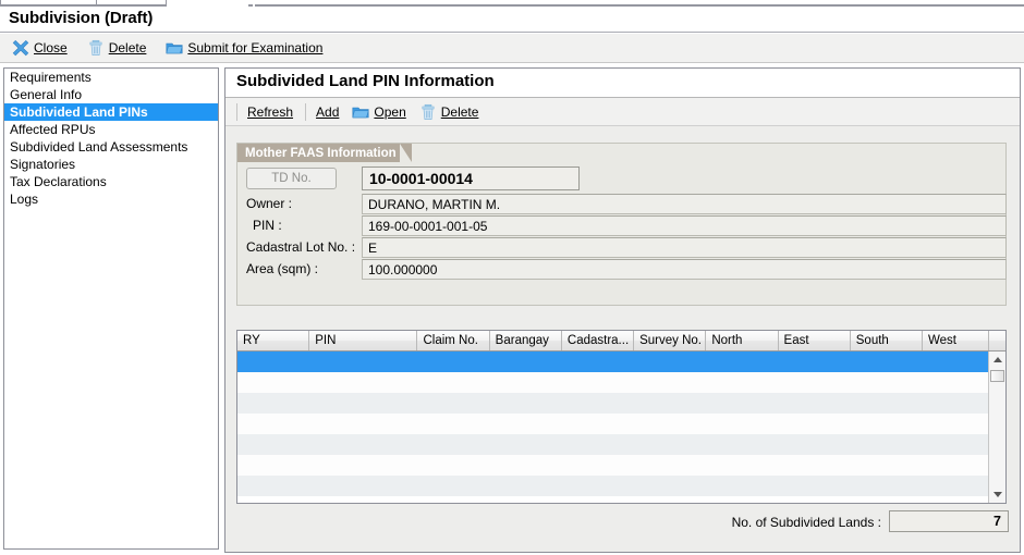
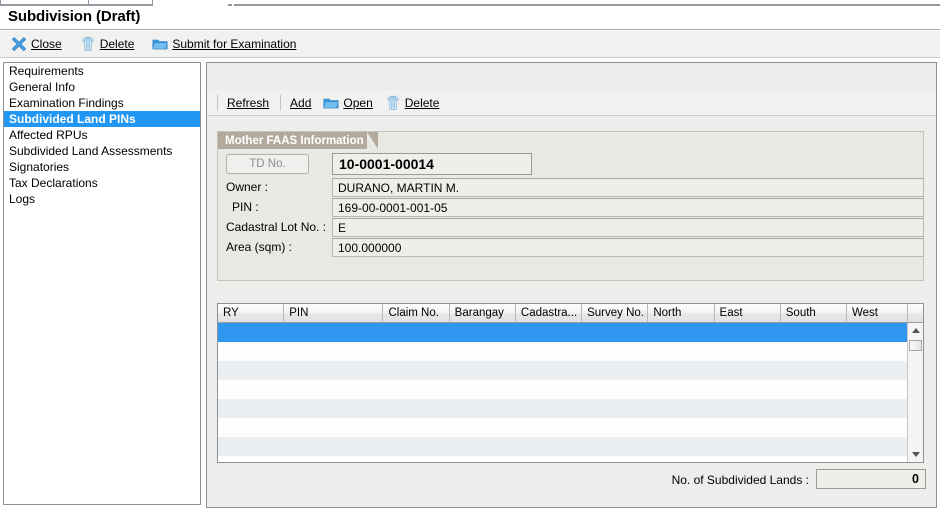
  Subdivision (Draft)
  Close
  Delete
  Submit for Examination
  Requirements
  General Info
+ Examination Findings
  Subdivided Land PINs
  Affected RPUs
  Subdivided Land Assessments
  Signatories
  Tax Declarations
  Logs
- Subdivided Land PIN Information
  Refresh
  Add
  Open
  Delete
  Mother FAAS Information
  TD No.
  10-0001-00014
  Owner :
  DURANO, MARTIN M.
  PIN :
  169-00-0001-001-05
  Cadastral Lot No. :
  E
  Area (sqm) :
  100.000000
  RY
  PIN
  Claim No.
  Barangay
  Cadastra...
  Survey No.
  North
  East
  South
  West
  No. of Subdivided Lands :
- 7
+ 0
